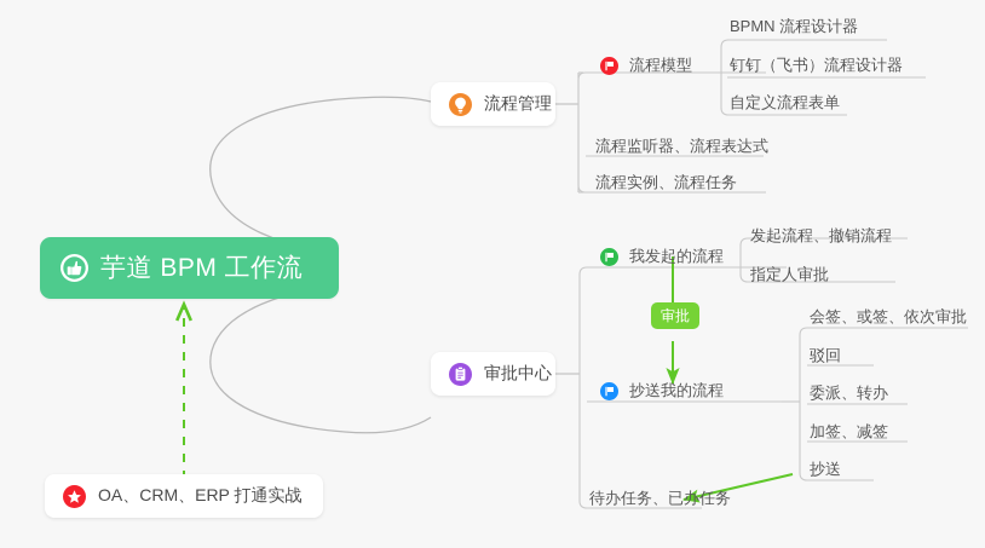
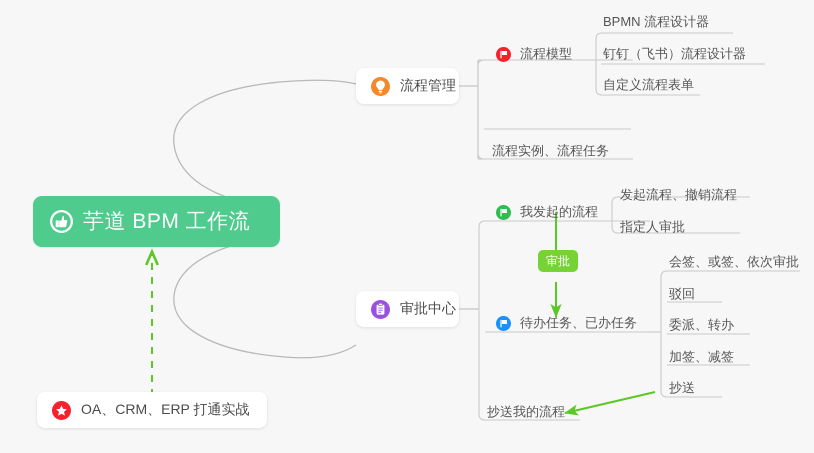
  芋道 BPM 工作流
  流程管理
  审批中心
  OA、CRM、ERP 打通实战
  流程模型
- 流程监听器、流程表达式
  流程实例、流程任务
  BPMN 流程设计器
  钉钉（飞书）流程设计器
  自定义流程表单
  我发起的流程
  发起流程、撤销流程
  指定人审批
- 抄送我的流程
+ 待办任务、已办任务
  会签、或签、依次审批
  驳回
  委派、转办
  加签、减签
  抄送
- 待办任务、已办任务
+ 抄送我的流程
  审批
